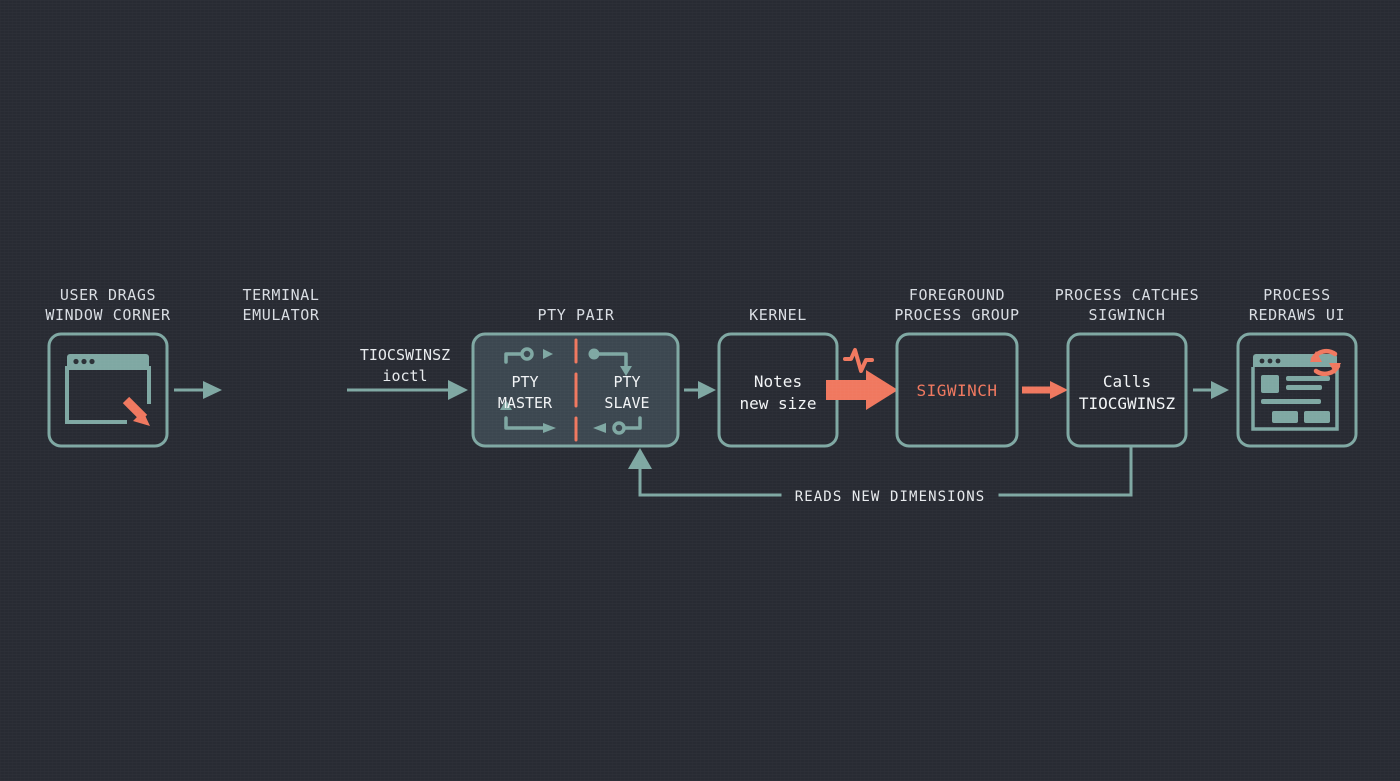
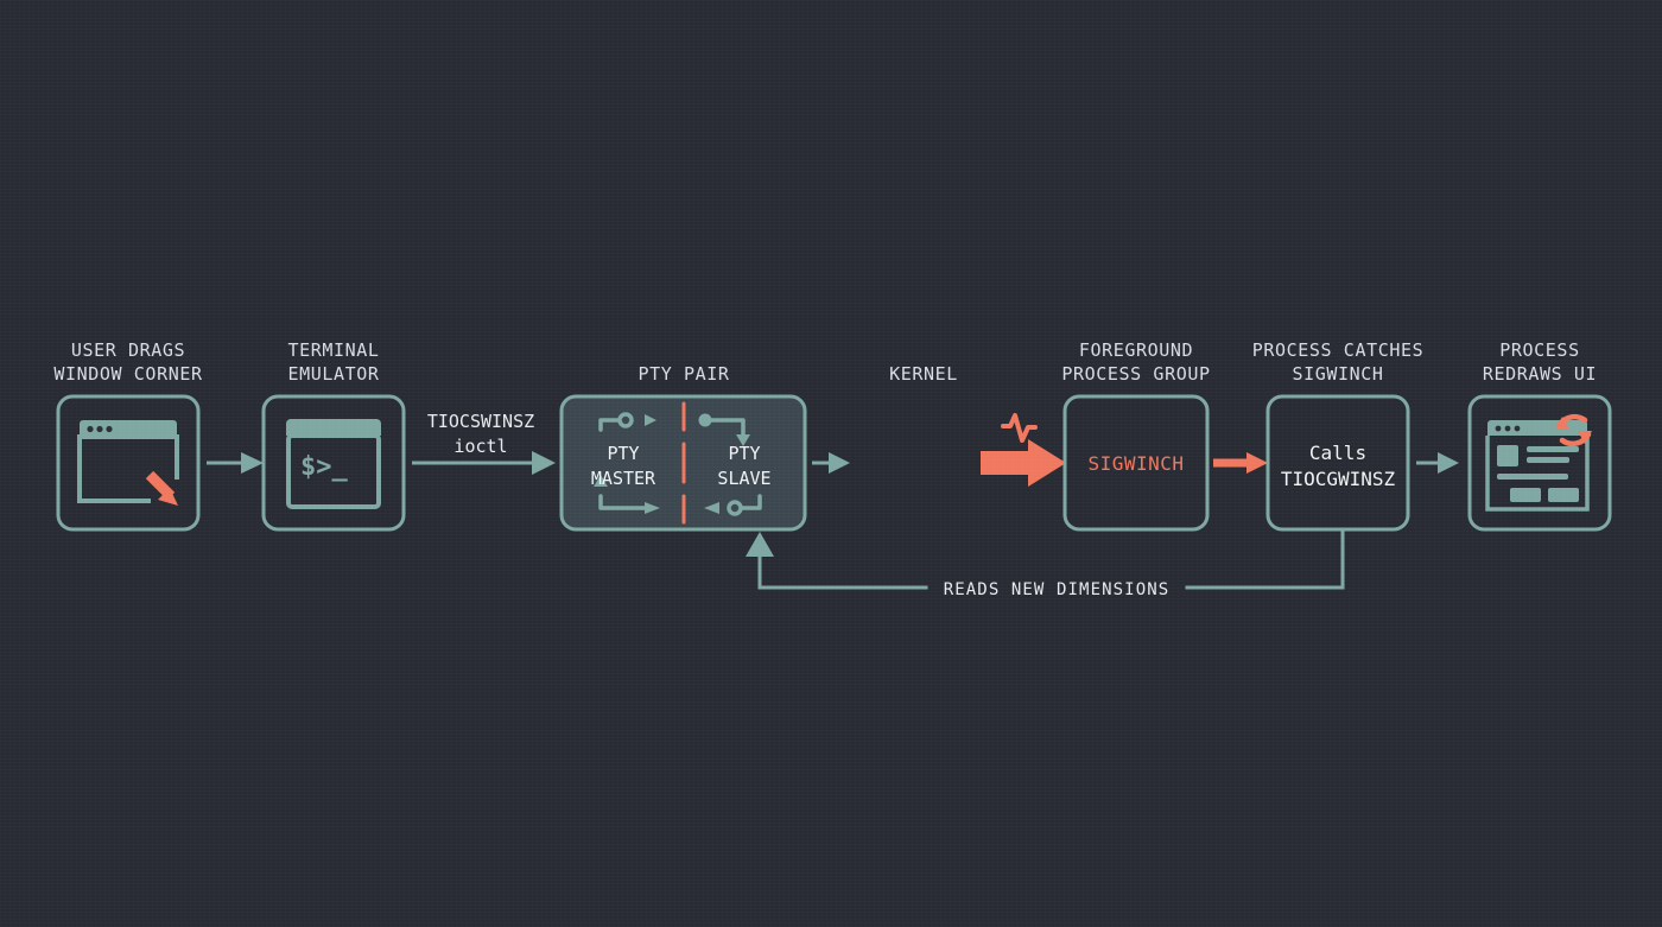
  USER DRAGS
  WINDOW CORNER
  TERMINAL
  EMULATOR
  PTY PAIR
  KERNEL
  FOREGROUND
  PROCESS GROUP
  PROCESS CATCHES
  SIGWINCH
  PROCESS
  REDRAWS UI
+ $>_
  TIOCSWINSZ
  ioctl
  PTY
  MASTER
  PTY
  SLAVE
- Notes
- new size
  SIGWINCH
  Calls
  TIOCGWINSZ
  READS NEW DIMENSIONS
